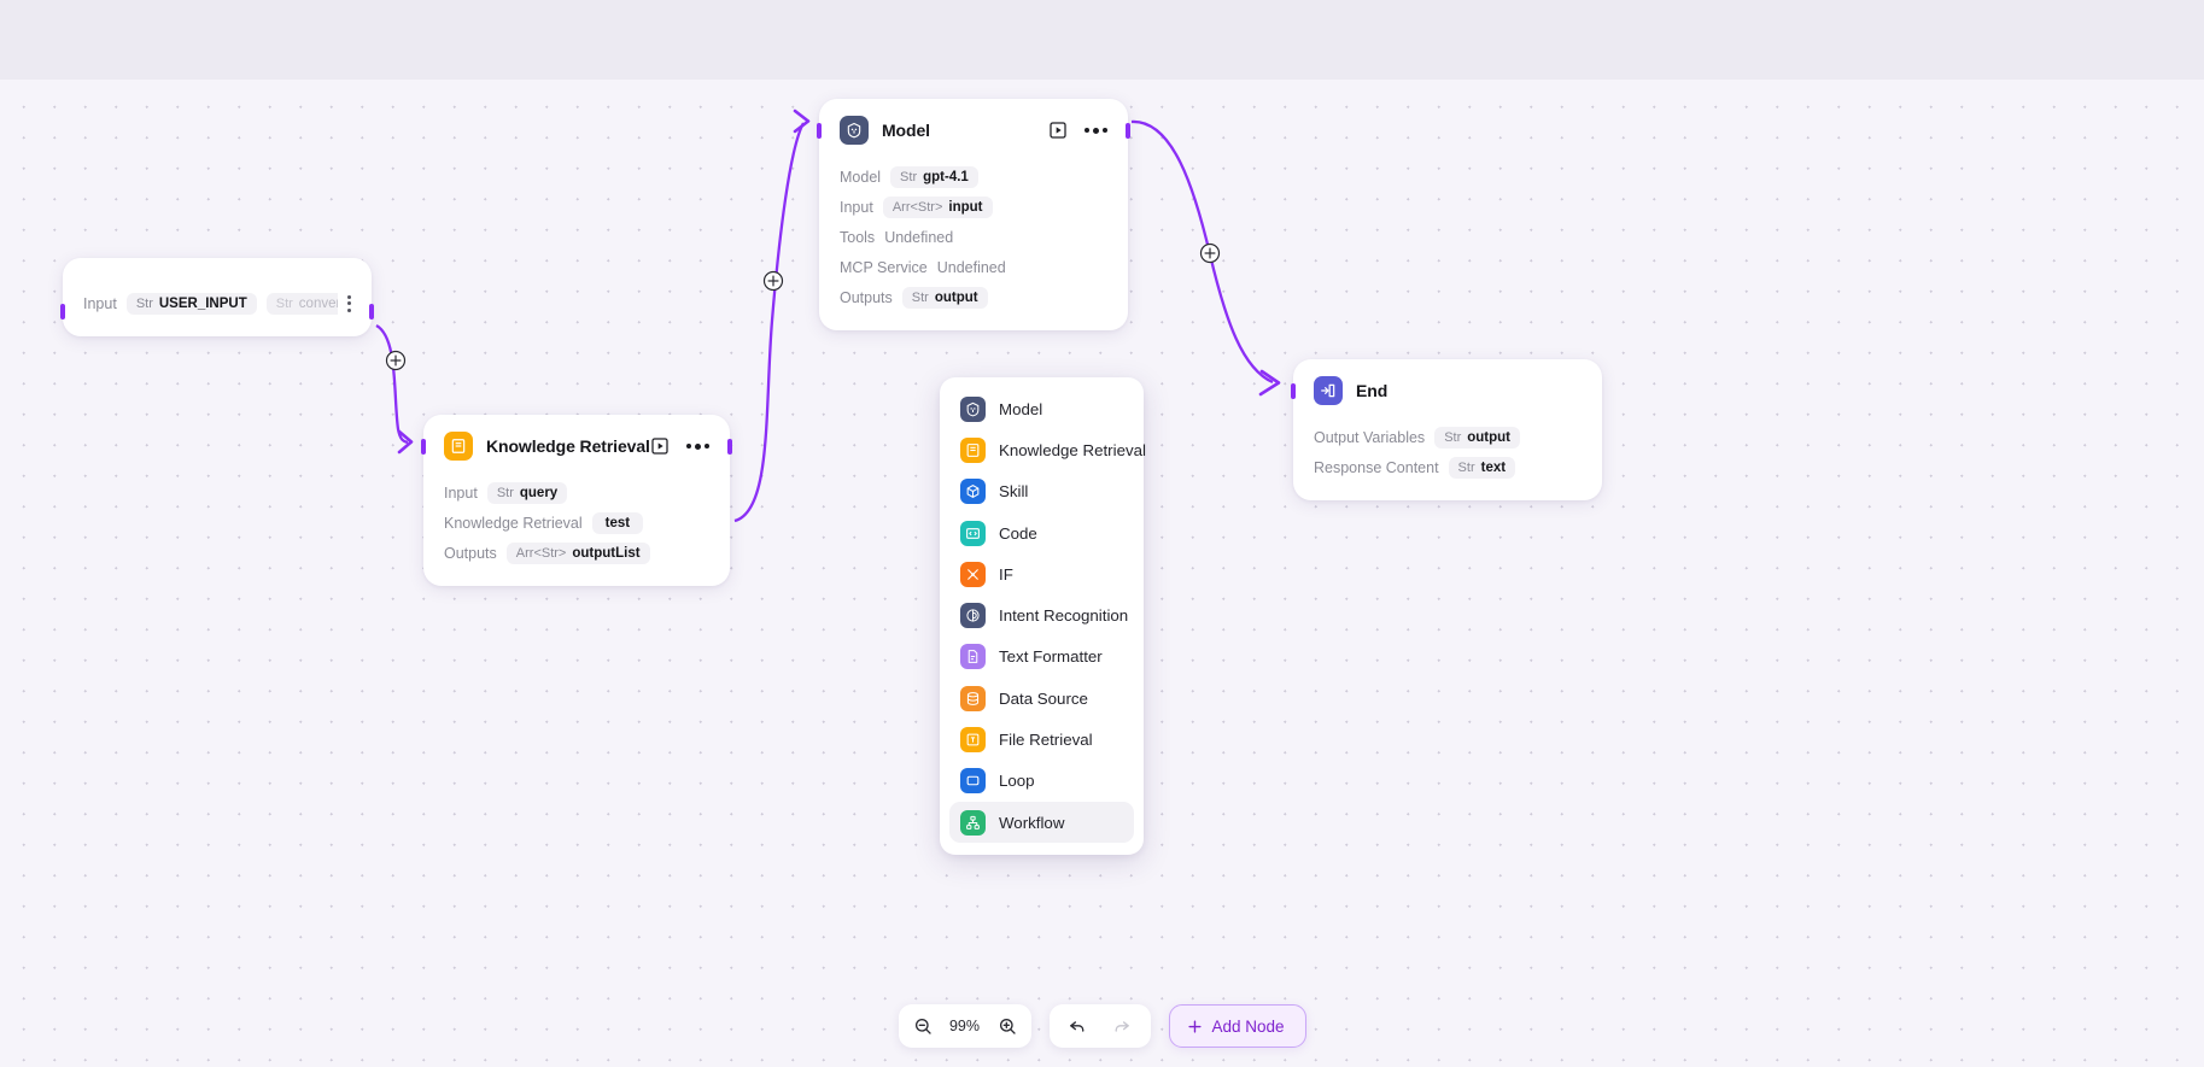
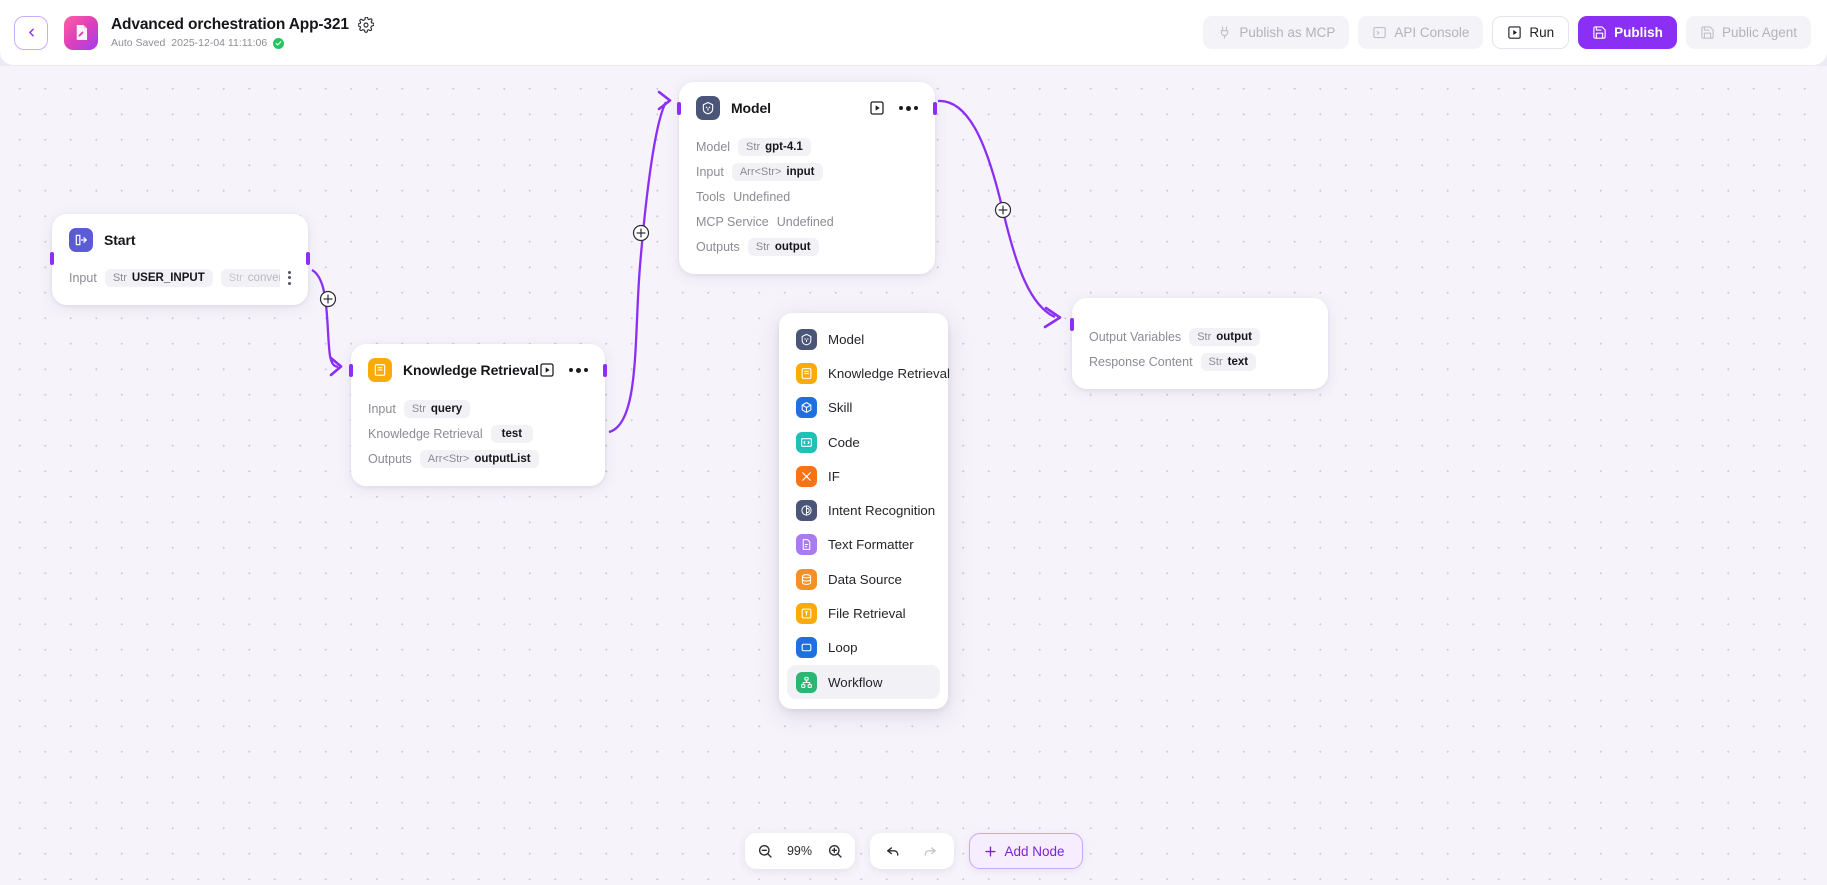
+ Advanced orchestration App-321
+ Auto Saved
+ 2025-12-04 11:11:06
+ Publish as MCP
+ API Console
+ Run
+ Publish
+ Public Agent
+ Start
  Input
  Str
  USER_INPUT
  Str
  Knowledge Retrieval
  Input
  Str
  query
  Knowledge Retrieval
  test
  Outputs
  Arr<Str>
  outputList
  Model
  Model
  Str
  gpt-4.1
  Input
  Arr<Str>
  input
  Tools
  Undefined
  MCP Service
  Undefined
  Outputs
  Str
  output
- End
  Output Variables
  Str
  output
  Response Content
  Str
  text
  Model
  Knowledge Retrieval
  Skill
  Code
  IF
  Intent Recognition
  Text Formatter
  Data Source
  File Retrieval
  Loop
  Workflow
  99%
  Add Node
